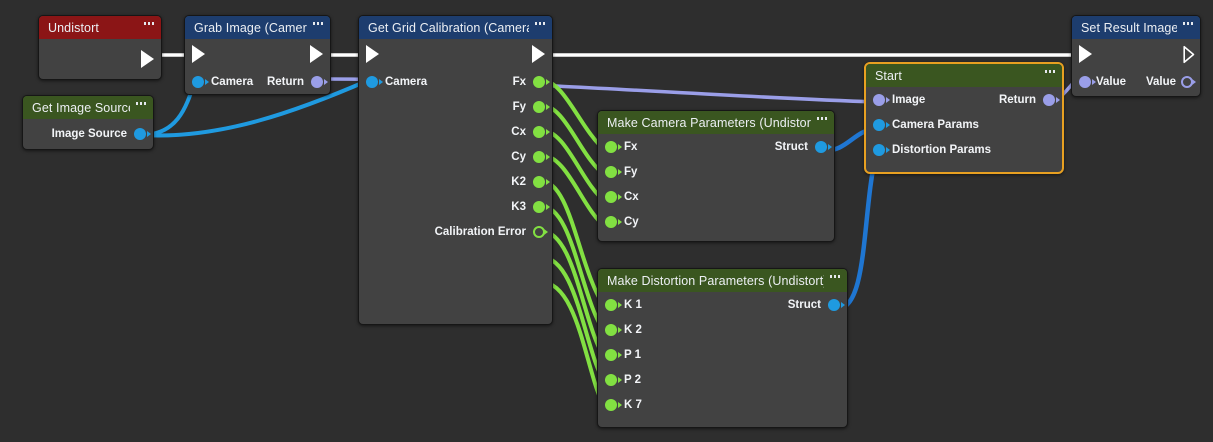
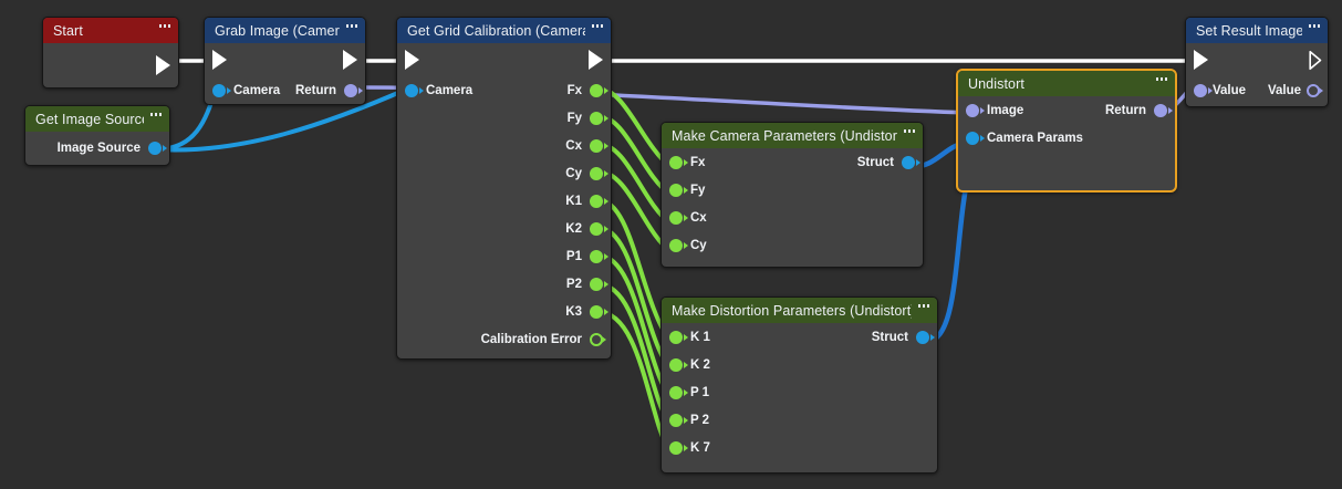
- Undistort
+ Start
  Get Image Sourc
  Image Source
  Grab Image (Camer
  Camera
  Return
  Get Grid Calibration (Camer
  Camera
  Fx
  Fy
  Cx
  Cy
+ K1
  K2
+ P1
+ P2
  K3
  Calibration Error
  Make Camera Parameters (Undistor
  Fx
  Struct
  Fy
  Cx
  Cy
  Make Distortion Parameters (Undistort
  K 1
  Struct
  K 2
  P 1
  P 2
  K 7
- Start
+ Undistort
  Image
  Return
  Camera Params
- Distortion Params
  Set Result Image
  Value
  Value
